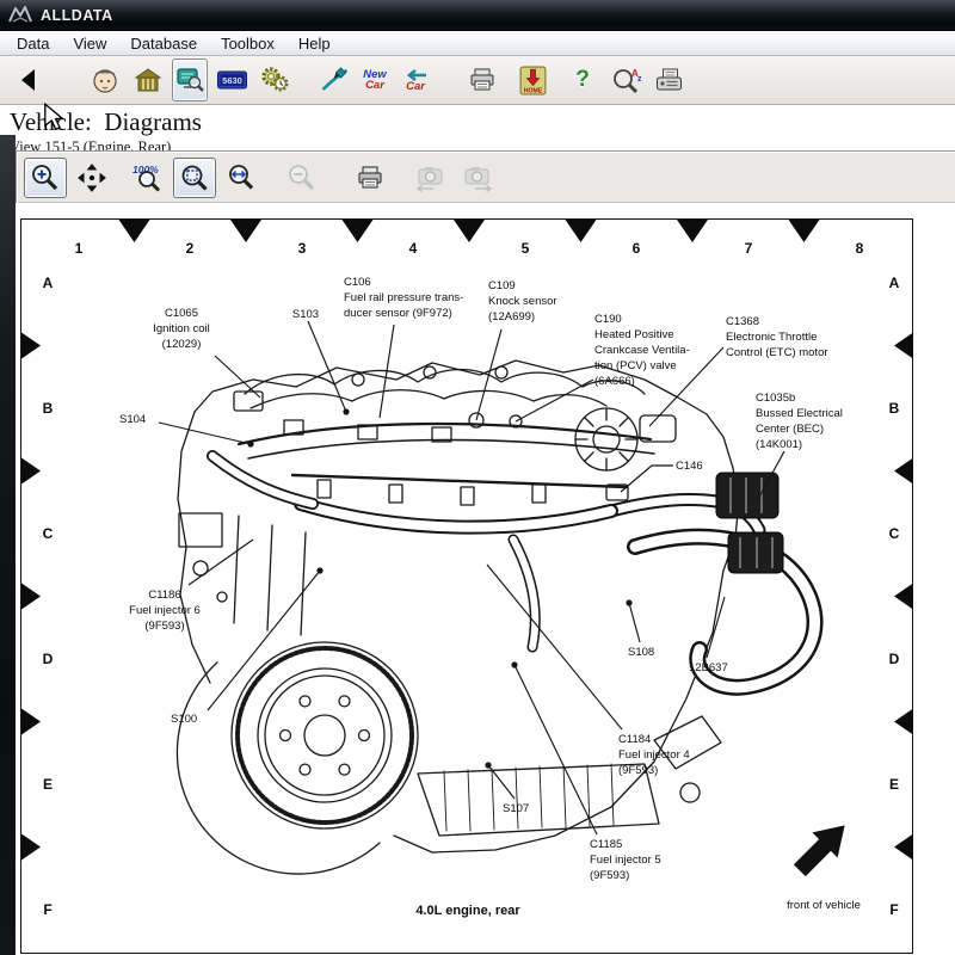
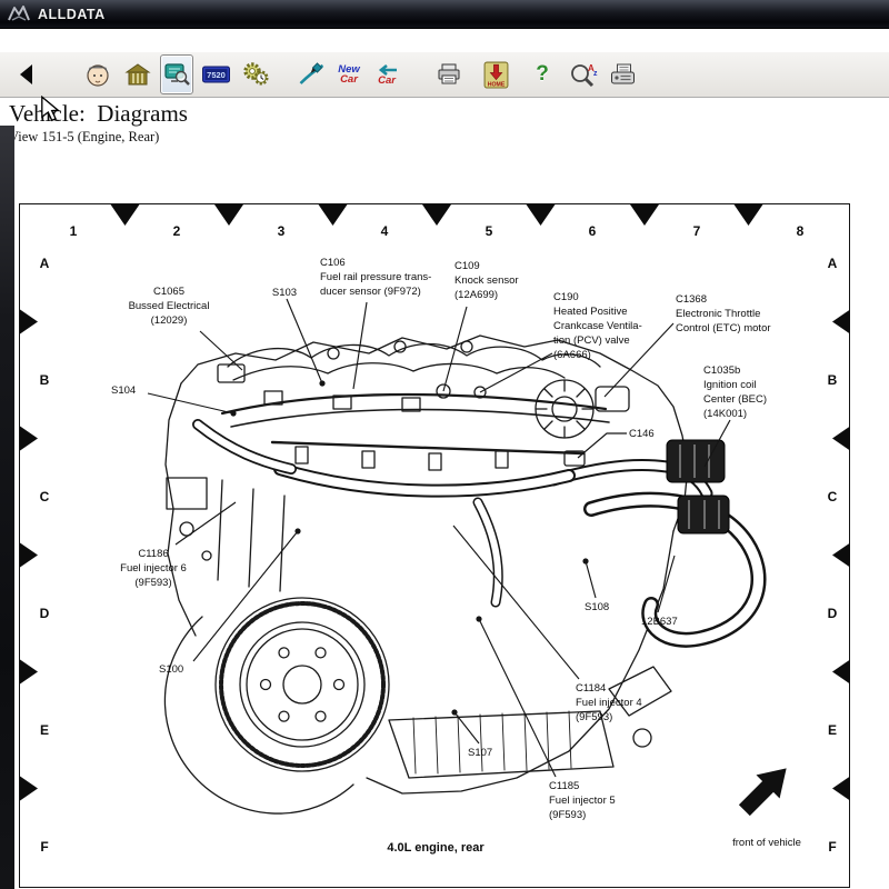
  ALLDATA
- Data
- View
- Database
- Toolbox
- Help
- 5630
+ 7520
  New
  Car
  Car
  ?
  A
  Vehcle: Diagrams
  iew 151-5 (Engine, Rear)
- 100%
  1
  2
  3
  4
  5
  6
  7
  8
  A
  A
  B
  B
  C
  C
  D
  D
  E
  E
  F
  F
  C1065
- Ignition coil
+ Bussed Electrical
  (12029)
  S104
  S103
  C106
  Fuel rail pressure trans-
  ducer sensor (9F972)
  C109
  Knock sensor
  (12A699)
  C190
  Heated Positive
  Crankcase Ventila-
  tion (PCV) valve
  (6A666)
  C1368
  Electronic Throttle
  Control (ETC) motor
  C1035b
- Bussed Electrical
+ Ignition coil
  Center (BEC)
  (14K001)
  C146
  C1186
  Fuel injector 6
  (9F593)
  S100
  S108
  12B637
  C1184
  Fuel injector 4
  (9F593)
  S107
  C1185
  Fuel injector 5
  (9F593)
  4.0L engine, rear
  front of vehicle
